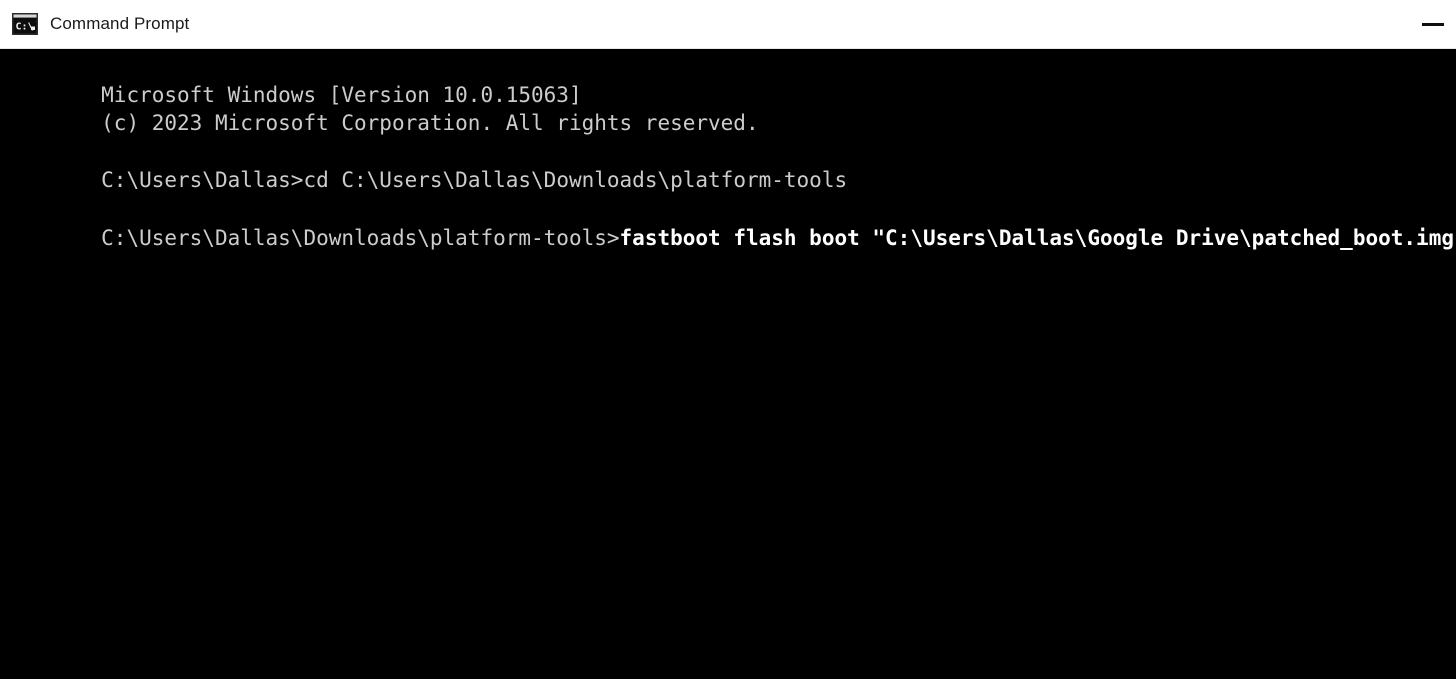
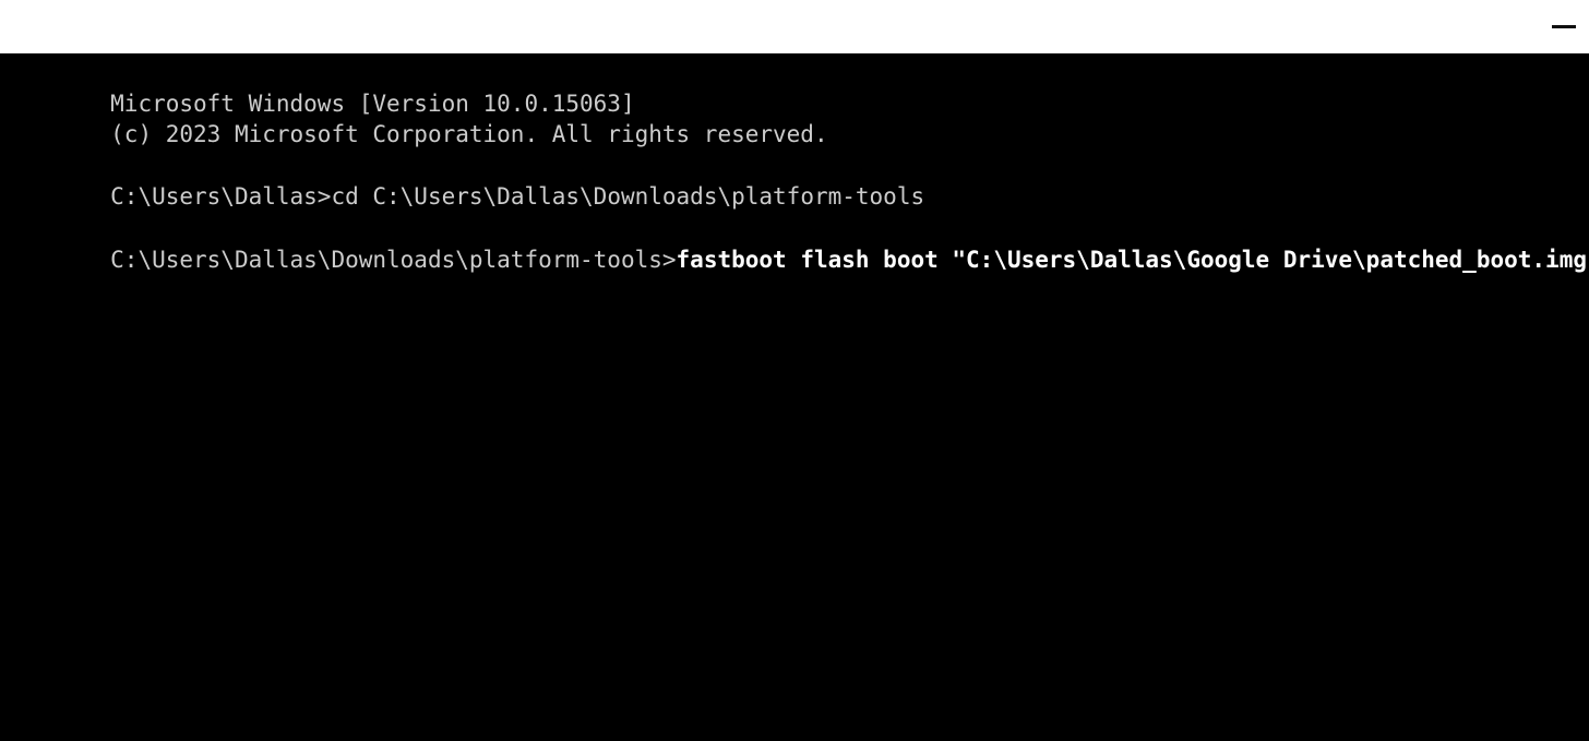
- C:\
- Command Prompt
  Microsoft Windows [Version 10.0.15063]
  (c) 2023 Microsoft Corporation. All rights reserved.
  C:\Users\Dallas>cd C:\Users\Dallas\Downloads\platform-tools
  C:\Users\Dallas\Downloads\platform-tools>fastboot flash boot "C:\Users\Dallas\Google Drive\patched_boot.img
